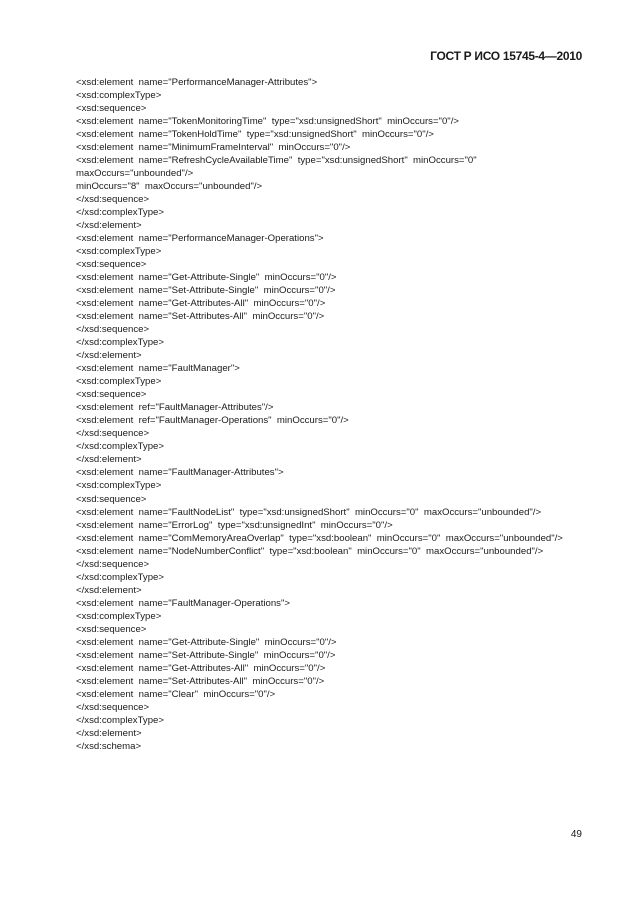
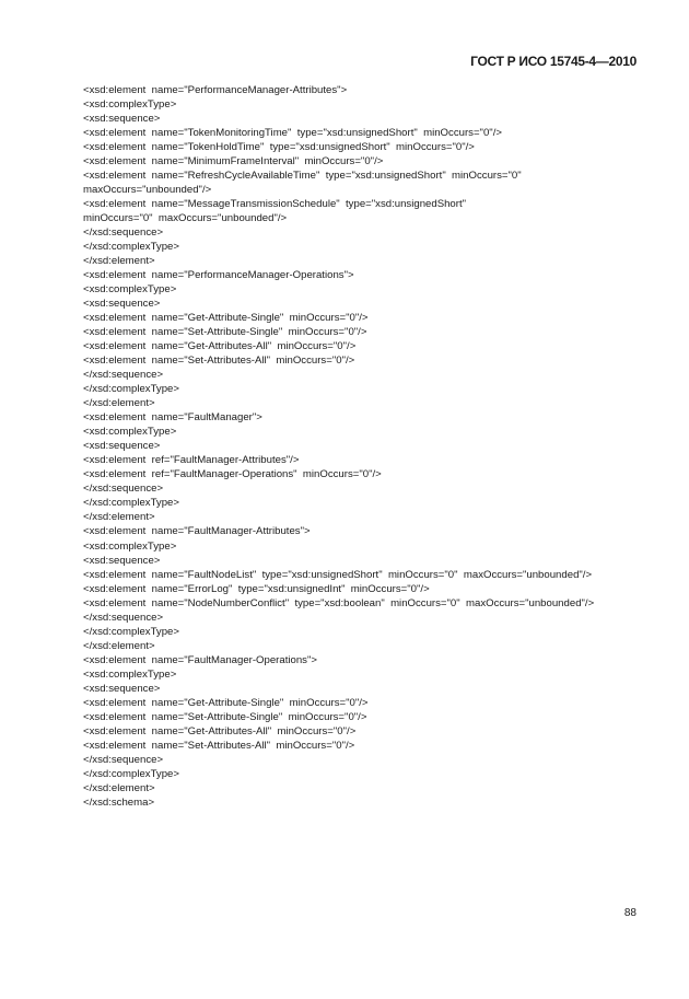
  ГОСТ Р ИСО 15745-4—2010
  <xsd:element name="PerformanceManager-Attributes">
  <xsd:complexType>
  <xsd:sequence>
  <xsd:element name="TokenMonitoringTime" type="xsd:unsignedShort" minOccurs="0"/>
  <xsd:element name="TokenHoldTime" type="xsd:unsignedShort" minOccurs="0"/>
  <xsd:element name="MinimumFrameInterval" minOccurs="0"/>
  <xsd:element name="RefreshCycleAvailableTime" type="xsd:unsignedShort" minOccurs="0"
  maxOccurs="unbounded"/>
+ <xsd:element name="MessageTransmissionSchedule" type="xsd:unsignedShort"
- minOccurs="8" maxOccurs="unbounded"/>
+ minOccurs="0" maxOccurs="unbounded"/>
  </xsd:sequence>
  </xsd:complexType>
  </xsd:element>
  <xsd:element name="PerformanceManager-Operations">
  <xsd:complexType>
  <xsd:sequence>
  <xsd:element name="Get-Attribute-Single" minOccurs="0"/>
  <xsd:element name="Set-Attribute-Single" minOccurs="0"/>
  <xsd:element name="Get-Attributes-All" minOccurs="0"/>
  <xsd:element name="Set-Attributes-All" minOccurs="0"/>
  </xsd:sequence>
  </xsd:complexType>
  </xsd:element>
  <xsd:element name="FaultManager">
  <xsd:complexType>
  <xsd:sequence>
  <xsd:element ref="FaultManager-Attributes"/>
  <xsd:element ref="FaultManager-Operations" minOccurs="0"/>
  </xsd:sequence>
  </xsd:complexType>
  </xsd:element>
  <xsd:element name="FaultManager-Attributes">
  <xsd:complexType>
  <xsd:sequence>
  <xsd:element name="FaultNodeList" type="xsd:unsignedShort" minOccurs="0" maxOccurs="unbounded"/>
  <xsd:element name="ErrorLog" type="xsd:unsignedInt" minOccurs="0"/>
- <xsd:element name="ComMemoryAreaOverlap" type="xsd:boolean" minOccurs="0" maxOccurs="unbounded"/>
  <xsd:element name="NodeNumberConflict" type="xsd:boolean" minOccurs="0" maxOccurs="unbounded"/>
  </xsd:sequence>
  </xsd:complexType>
  </xsd:element>
  <xsd:element name="FaultManager-Operations">
  <xsd:complexType>
  <xsd:sequence>
  <xsd:element name="Get-Attribute-Single" minOccurs="0"/>
  <xsd:element name="Set-Attribute-Single" minOccurs="0"/>
  <xsd:element name="Get-Attributes-All" minOccurs="0"/>
  <xsd:element name="Set-Attributes-All" minOccurs="0"/>
- <xsd:element name="Clear" minOccurs="0"/>
  </xsd:sequence>
  </xsd:complexType>
  </xsd:element>
  </xsd:schema>
- 49
+ 88
